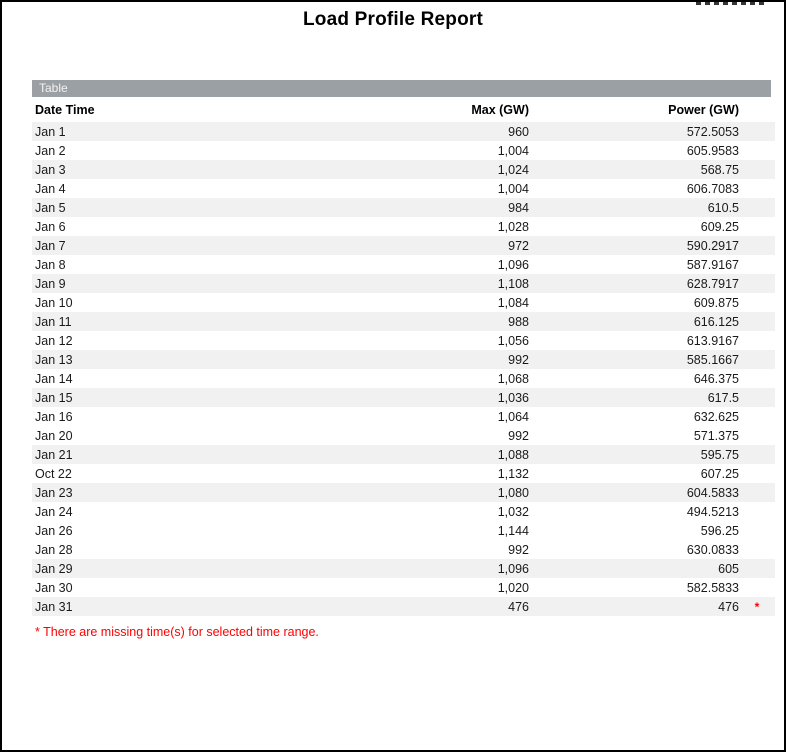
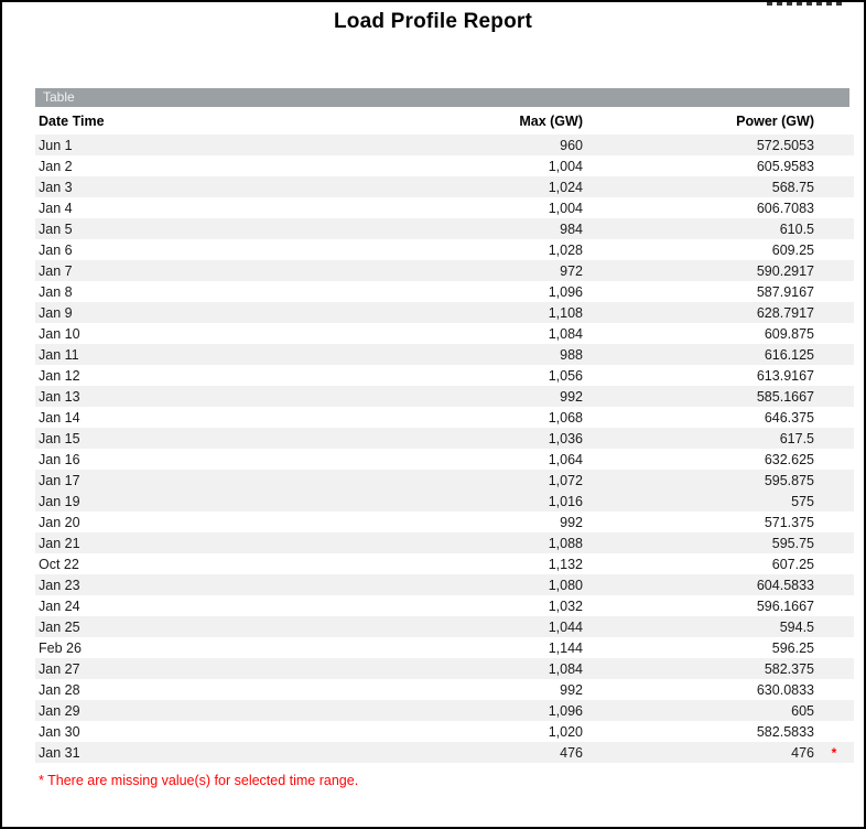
  Load Profile Report
  Table
  Date Time	Max (GW)	Power (GW)
- Jan 1	960	572.5053
+ Jun 1	960	572.5053
  Jan 2	1,004	605.9583
  Jan 3	1,024	568.75
  Jan 4	1,004	606.7083
  Jan 5	984	610.5
  Jan 6	1,028	609.25
  Jan 7	972	590.2917
  Jan 8	1,096	587.9167
  Jan 9	1,108	628.7917
  Jan 10	1,084	609.875
  Jan 11	988	616.125
  Jan 12	1,056	613.9167
  Jan 13	992	585.1667
  Jan 14	1,068	646.375
  Jan 15	1,036	617.5
  Jan 16	1,064	632.625
+ Jan 17	1,072	595.875
+ Jan 19	1,016	575
  Jan 20	992	571.375
  Jan 21	1,088	595.75
  Oct 22	1,132	607.25
  Jan 23	1,080	604.5833
- Jan 24	1,032	494.5213
+ Jan 24	1,032	596.1667
+ Jan 25	1,044	594.5
- Jan 26	1,144	596.25
+ Feb 26	1,144	596.25
+ Jan 27	1,084	582.375
  Jan 28	992	630.0833
  Jan 29	1,096	605
  Jan 30	1,020	582.5833
  Jan 31	476	476	*
- * There are missing time(s) for selected time range.
+ * There are missing value(s) for selected time range.
